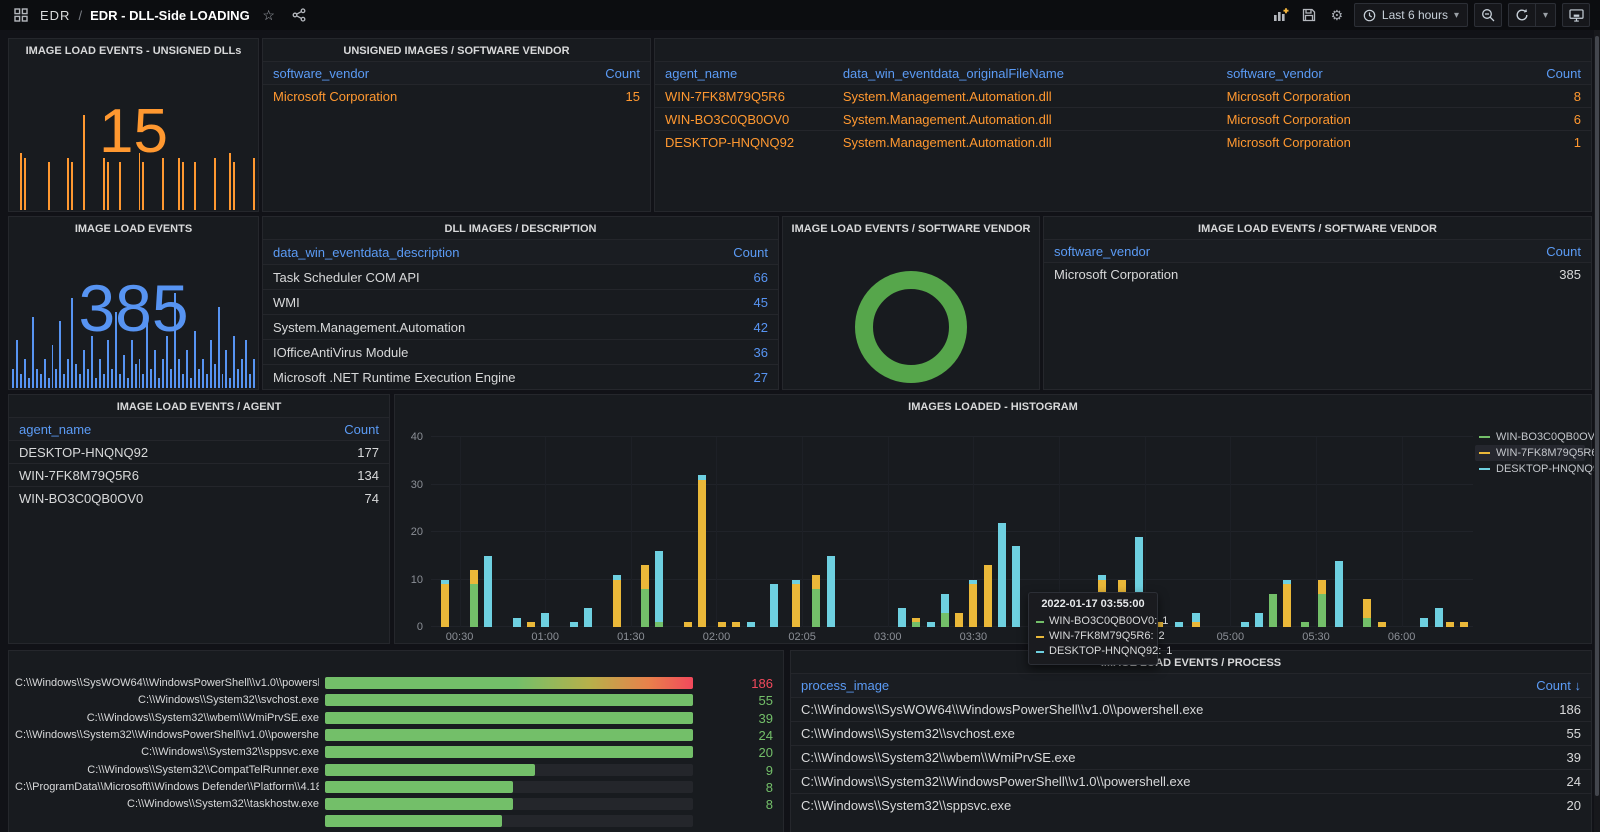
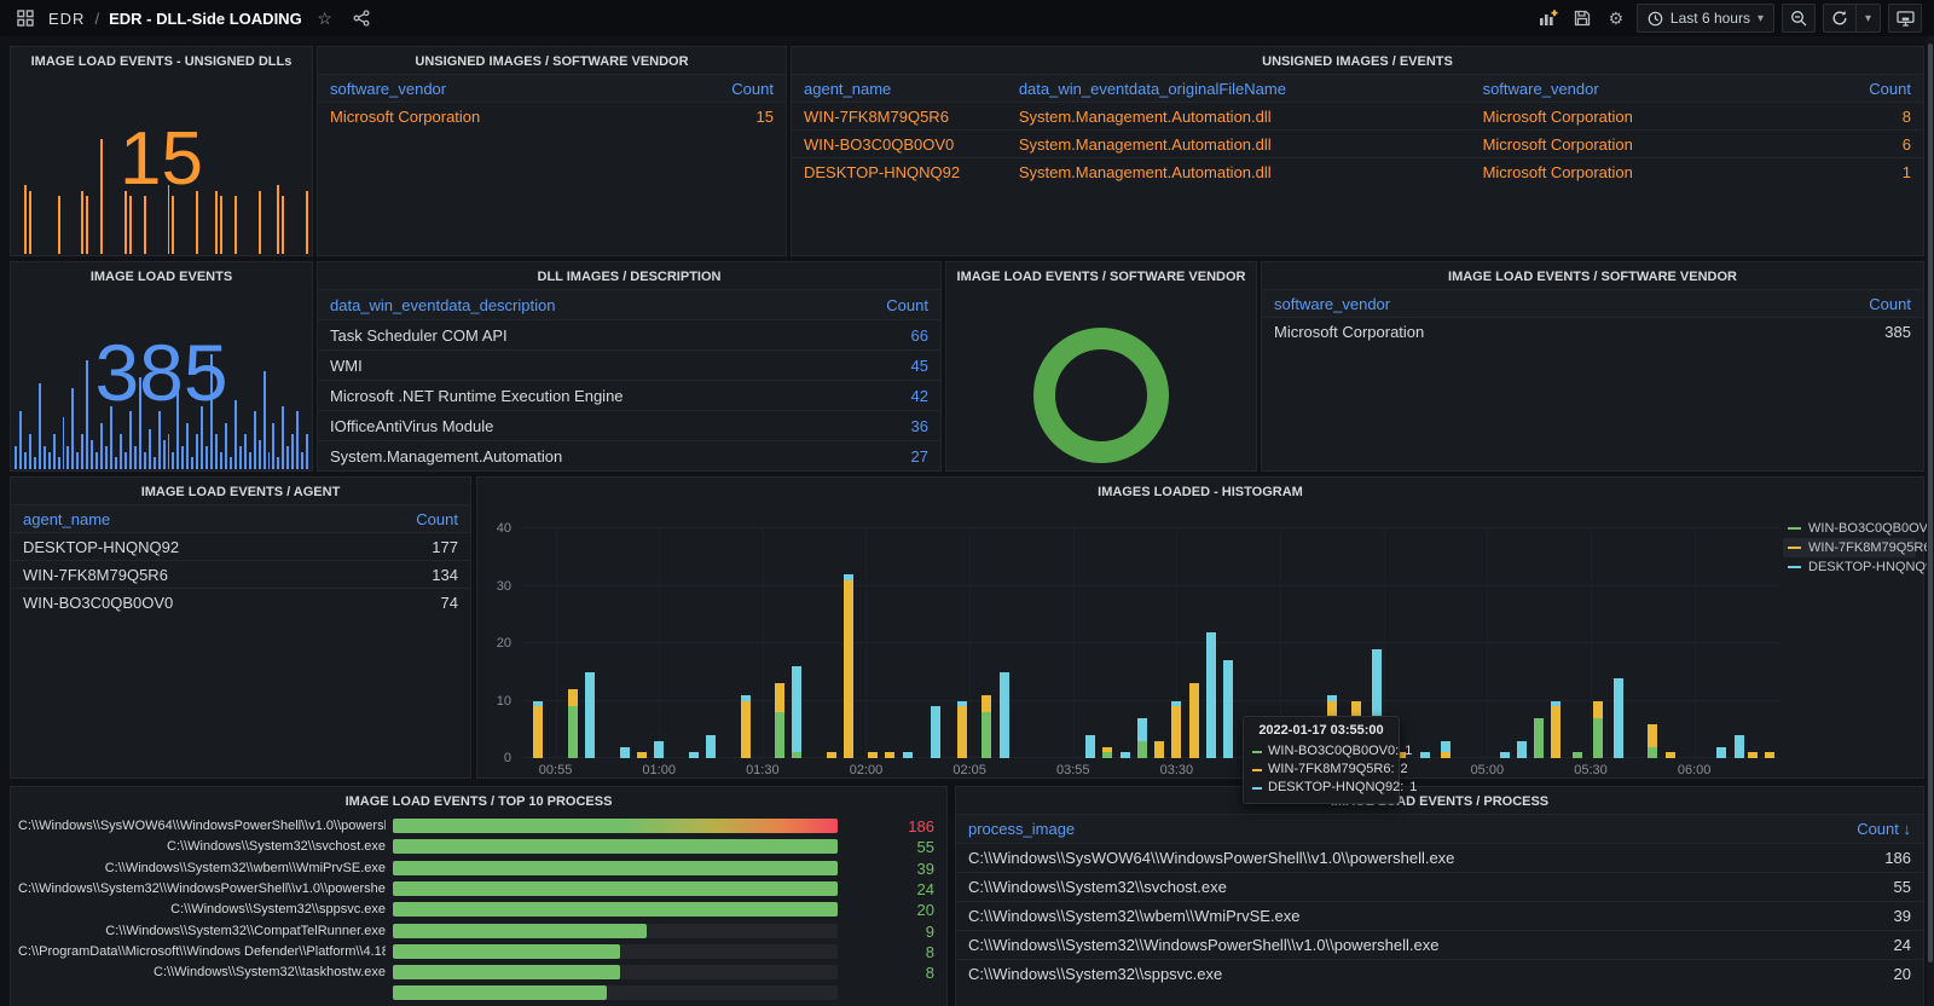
  EDR
  /
  EDR - DLL-Side LOADING
  ☆
  ⚙
  Last 6 hours
  ▾
  ▾
  IMAGE LOAD EVENTS - UNSIGNED DLLs
  15
  UNSIGNED IMAGES / SOFTWARE VENDOR
  software_vendor
  Count
  Microsoft Corporation
  15
+ UNSIGNED IMAGES / EVENTS
  agent_name
  data_win_eventdata_originalFileName
  software_vendor
  Count
  WIN-7FK8M79Q5R6
  System.Management.Automation.dll
  Microsoft Corporation
  8
  WIN-BO3C0QB0OV0
  System.Management.Automation.dll
  Microsoft Corporation
  6
  DESKTOP-HNQNQ92
  System.Management.Automation.dll
  Microsoft Corporation
  1
  IMAGE LOAD EVENTS
  385
  DLL IMAGES / DESCRIPTION
  data_win_eventdata_description
  Count
  Task Scheduler COM API
  66
  WMI
  45
- System.Management.Automation
+ Microsoft .NET Runtime Execution Engine
  42
  IOfficeAntiVirus Module
  36
- Microsoft .NET Runtime Execution Engine
+ System.Management.Automation
  27
  IMAGE LOAD EVENTS / SOFTWARE VENDOR
  IMAGE LOAD EVENTS / SOFTWARE VENDOR
  software_vendor
  Count
  Microsoft Corporation
  385
  IMAGE LOAD EVENTS / AGENT
  agent_name
  Count
  DESKTOP-HNQNQ92
  177
  WIN-7FK8M79Q5R6
  134
  WIN-BO3C0QB0OV0
  74
  IMAGES LOADED - HISTOGRAM
  0
  10
  20
  30
  40
- 00:30
+ 00:55
  01:00
  01:30
  02:00
  02:05
- 03:00
+ 03:55
  03:30
  05:00
  05:30
  06:00
  WIN-BO3C0QB0OV
  WIN-7FK8M79Q5R
  DESKTOP-HNQNQ
+ IMAGE LOAD EVENTS / TOP 10 PROCESS
  C:\\Windows\\SysWOW64\\WindowsPowerShell\\v1.0\\powers
  186
  C:\\Windows\\System32\\svchost.exe
  55
  C:\\Windows\\System32\\wbem\\WmiPrvSE.exe
  39
  C:\\Windows\\System32\\WindowsPowerShell\\v1.0\\powershe
  24
  C:\\Windows\\System32\\sppsvc.exe
  20
  C:\\Windows\\System32\\CompatTelRunner.exe
  9
  C:\\ProgramData\\Microsoft\\Windows Defender\\Platform\\4.18
  8
  C:\\Windows\\System32\\taskhostw.exe
  8
  process_image
  Count ↓
  C:\\Windows\\SysWOW64\\WindowsPowerShell\\v1.0\\powershell.exe
  186
  C:\\Windows\\System32\\svchost.exe
  55
  C:\\Windows\\System32\\wbem\\WmiPrvSE.exe
  39
  C:\\Windows\\System32\\WindowsPowerShell\\v1.0\\powershell.exe
  24
  C:\\Windows\\System32\\sppsvc.exe
  20
  2022-01-17 03:55:00
  WIN-BO3C0QB0OV0:
  1
  WIN-7FK8M79Q5R6:
  2
  DESKTOP-HNQNQ92:
  1
